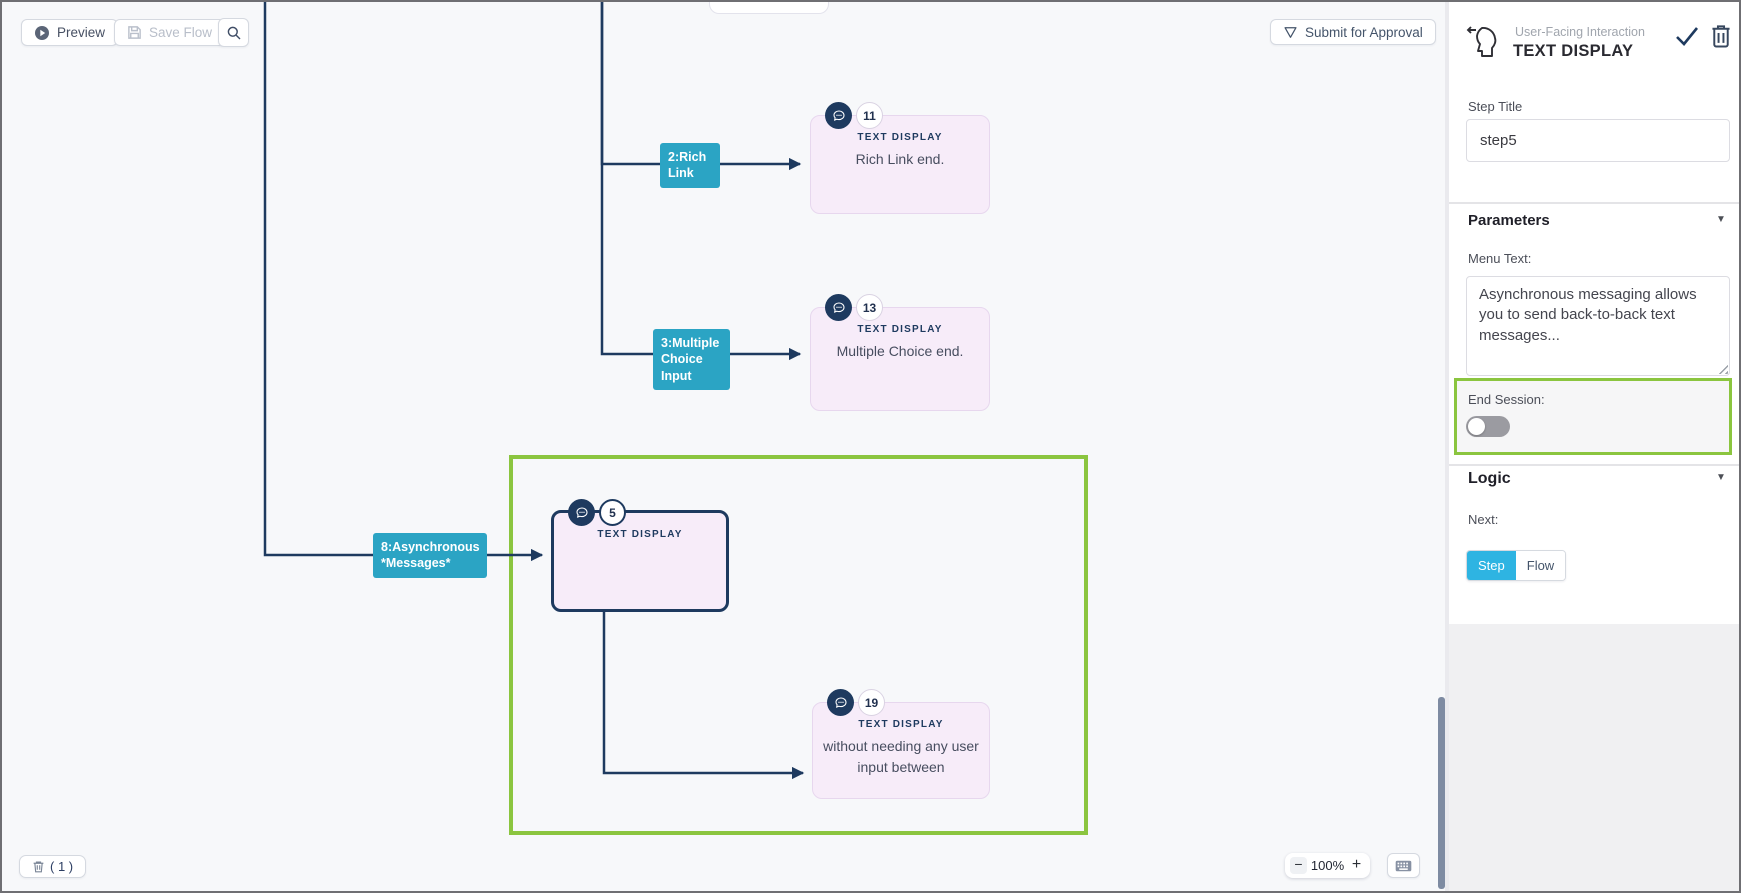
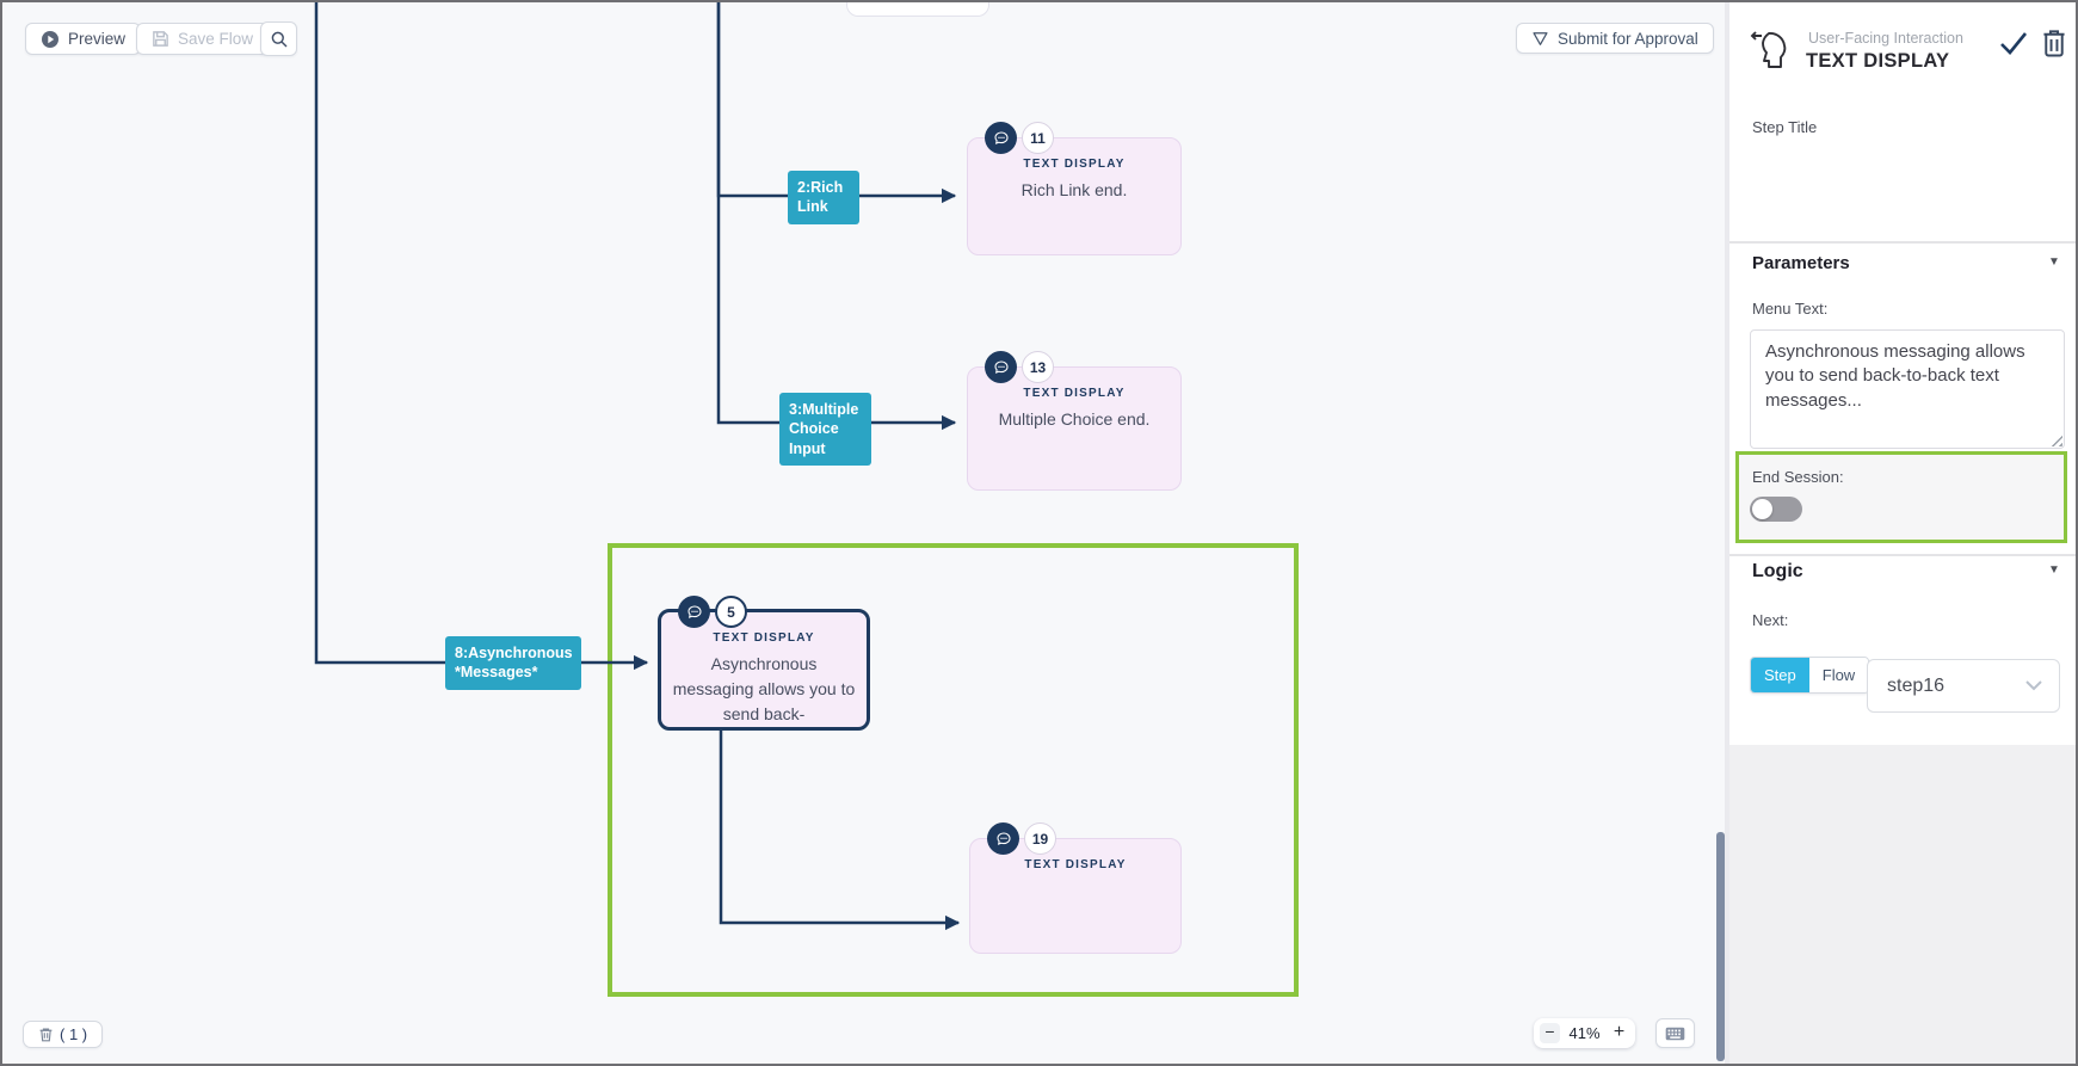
  11
  TEXT DISPLAY
  Rich Link end.
  13
  TEXT DISPLAY
  Multiple Choice end.
  5
  TEXT DISPLAY
+ Asynchronous messaging allows you to send back-
  19
  TEXT DISPLAY
- without needing any user input between
  2:Rich Link
  3:Multiple Choice Input
  8:Asynchronous *Messages*
  Preview
  Save Flow
  Submit for Approval
  ( 1 )
  −
- 100%
+ 41%
  +
  User-Facing Interaction
  TEXT DISPLAY
  Step Title
- step5
  Parameters
  ▼
  Menu Text:
  End Session:
  Logic
  ▼
  Next:
  Step
  Flow
+ step16
